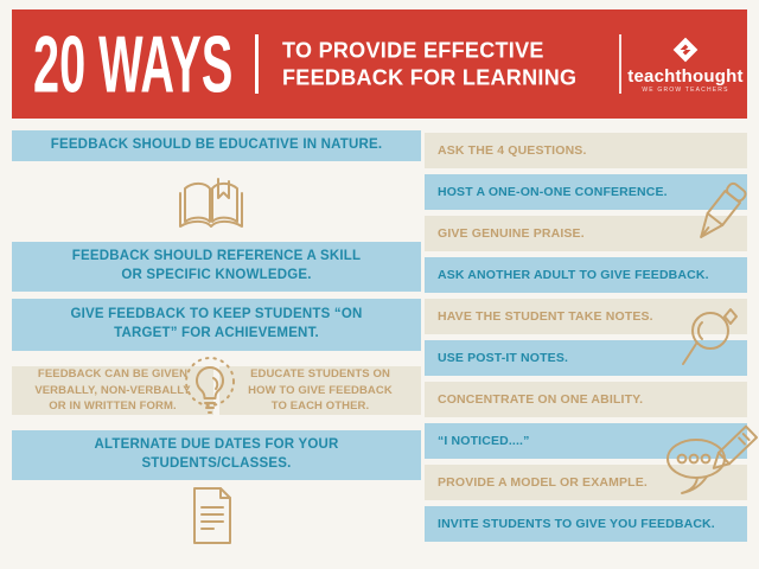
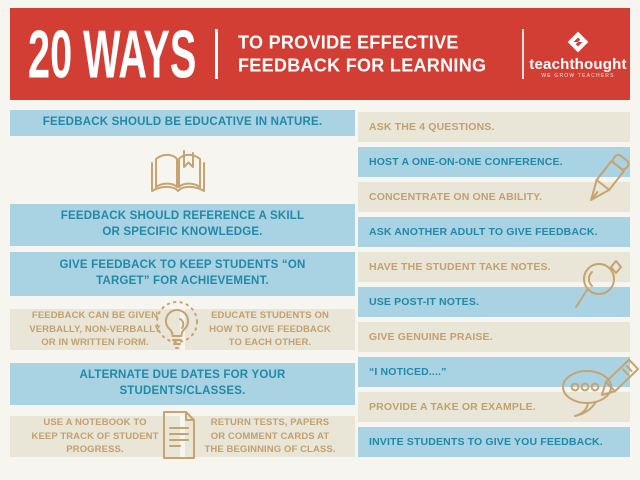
  20 WAYS
  TO PROVIDE EFFECTIVE
  FEEDBACK FOR LEARNING
  teachthought
  FEEDBACK SHOULD BE EDUCATIVE IN NATURE.
  FEEDBACK SHOULD REFERENCE A SKILL
  OR SPECIFIC KNOWLEDGE.
  GIVE FEEDBACK TO KEEP STUDENTS “ON
  TARGET” FOR ACHIEVEMENT.
  FEEDBACK CAN BE GIVEN
  VERBALLY, NON-VERBALLY
  OR IN WRITTEN FORM.
  EDUCATE STUDENTS ON
  HOW TO GIVE FEEDBACK
  TO EACH OTHER.
  ALTERNATE DUE DATES FOR YOUR
  STUDENTS/CLASSES.
+ USE A NOTEBOOK TO
+ KEEP TRACK OF STUDENT
+ PROGRESS.
+ RETURN TESTS, PAPERS
+ OR COMMENT CARDS AT
+ THE BEGINNING OF CLASS.
  ASK THE 4 QUESTIONS.
  HOST A ONE-ON-ONE CONFERENCE.
- GIVE GENUINE PRAISE.
+ CONCENTRATE ON ONE ABILITY.
  ASK ANOTHER ADULT TO GIVE FEEDBACK.
  HAVE THE STUDENT TAKE NOTES.
  USE POST-IT NOTES.
- CONCENTRATE ON ONE ABILITY.
+ GIVE GENUINE PRAISE.
  “I NOTICED....”
- PROVIDE A MODEL OR EXAMPLE.
+ PROVIDE A TAKE OR EXAMPLE.
  INVITE STUDENTS TO GIVE YOU FEEDBACK.
